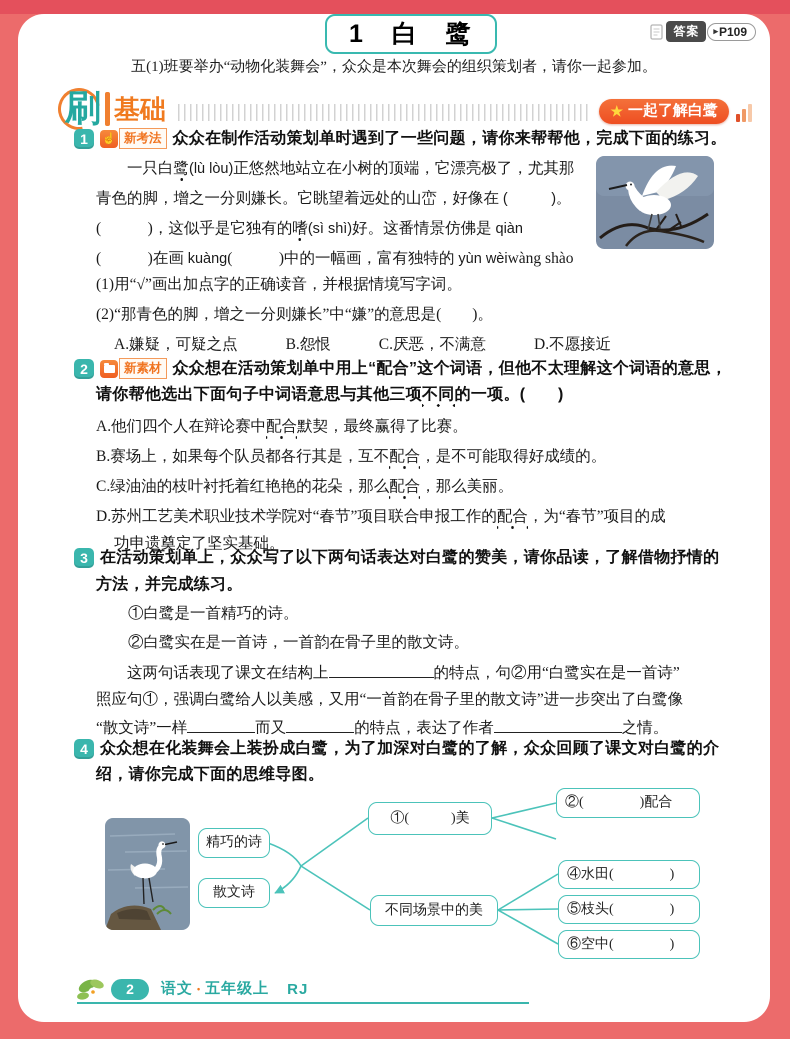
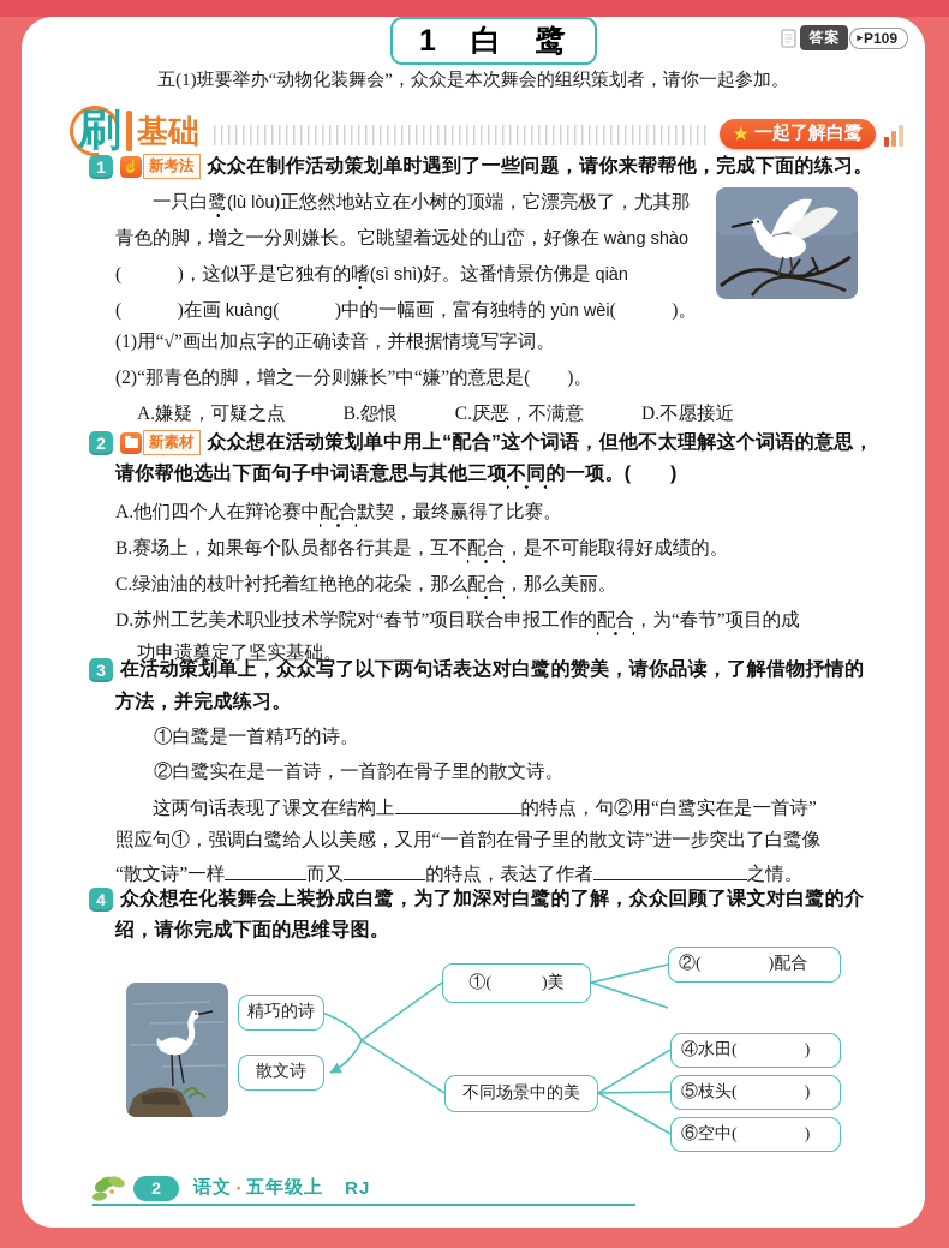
  1 白 鹭
  答案
  ▸
  P109
  五(1)班要举办“动物化装舞会”，众众是本次舞会的组织策划者，请你一起参加。
  刷
  基础
  ★
  一起了解白鹭
  1
  ☝
  新考法
  众众在制作活动策划单时遇到了一些问题，请你来帮帮他，完成下面的练习。
  一只白鹭(lù lòu)正悠然地站立在小树的顶端，它漂亮极了，尤其那
- 青色的脚，增之一分则嫌长。它眺望着远处的山峦，好像在 ( )。
+ 青色的脚，增之一分则嫌长。它眺望着远处的山峦，好像在 wàng shào
  ( )，这似乎是它独有的嗜(sì shì)好。这番情景仿佛是 qiàn
- ( )在画 kuàng( )中的一幅画，富有独特的 yùn wèiwàng shào
+ ( )在画 kuàng( )中的一幅画，富有独特的 yùn wèi( )。
  (1)用“√”画出加点字的正确读音，并根据情境写字词。
  (2)“那青色的脚，增之一分则嫌长”中“嫌”的意思是( )。
  A.嫌疑，可疑之点
  B.怨恨
  C.厌恶，不满意
  D.不愿接近
  2
  新素材
  众众想在活动策划单中用上“配合”这个词语，但他不太理解这个词语的意思，
  请你帮他选出下面句子中词语意思与其他三项不同的一项。( )
  A.他们四个人在辩论赛中配合默契，最终赢得了比赛。
  B.赛场上，如果每个队员都各行其是，互不配合，是不可能取得好成绩的。
  C.绿油油的枝叶衬托着红艳艳的花朵，那么配合，那么美丽。
  D.苏州工艺美术职业技术学院对“春节”项目联合申报工作的配合，为“春节”项目的成
  功申遗奠定了坚实基础。
  3
  在活动策划单上，众众写了以下两句话表达对白鹭的赞美，请你品读，了解借物抒情的
  方法，并完成练习。
  ①白鹭是一首精巧的诗。
  ②白鹭实在是一首诗，一首韵在骨子里的散文诗。
  这两句话表现了课文在结构上 的特点，句②用“白鹭实在是一首诗”
  照应句①，强调白鹭给人以美感，又用“一首韵在骨子里的散文诗”进一步突出了白鹭像
  “散文诗”一样 而又 的特点，表达了作者 之情。
  4
  众众想在化装舞会上装扮成白鹭，为了加深对白鹭的了解，众众回顾了课文对白鹭的介
  绍，请你完成下面的思维导图。
  精巧的诗
  散文诗
  ①( )美
  不同场景中的美
  ②( )配合
  ④水田( )
  ⑤枝头( )
  ⑥空中( )
  2
  语文
  •
  五年级上
  RJ
